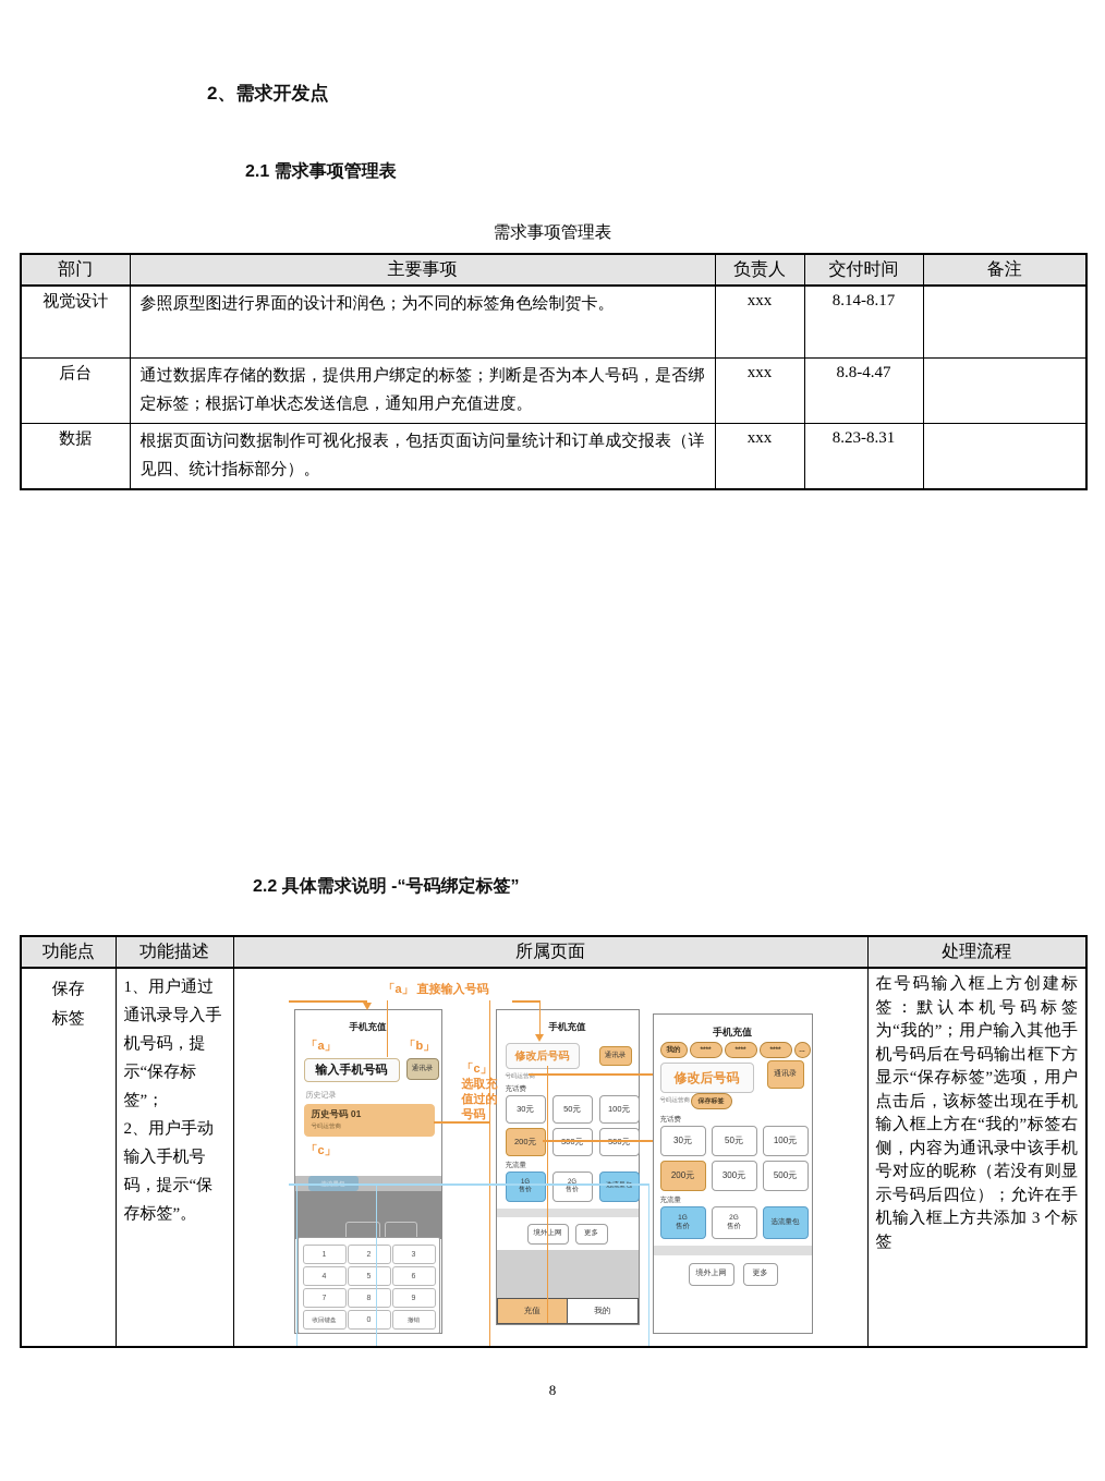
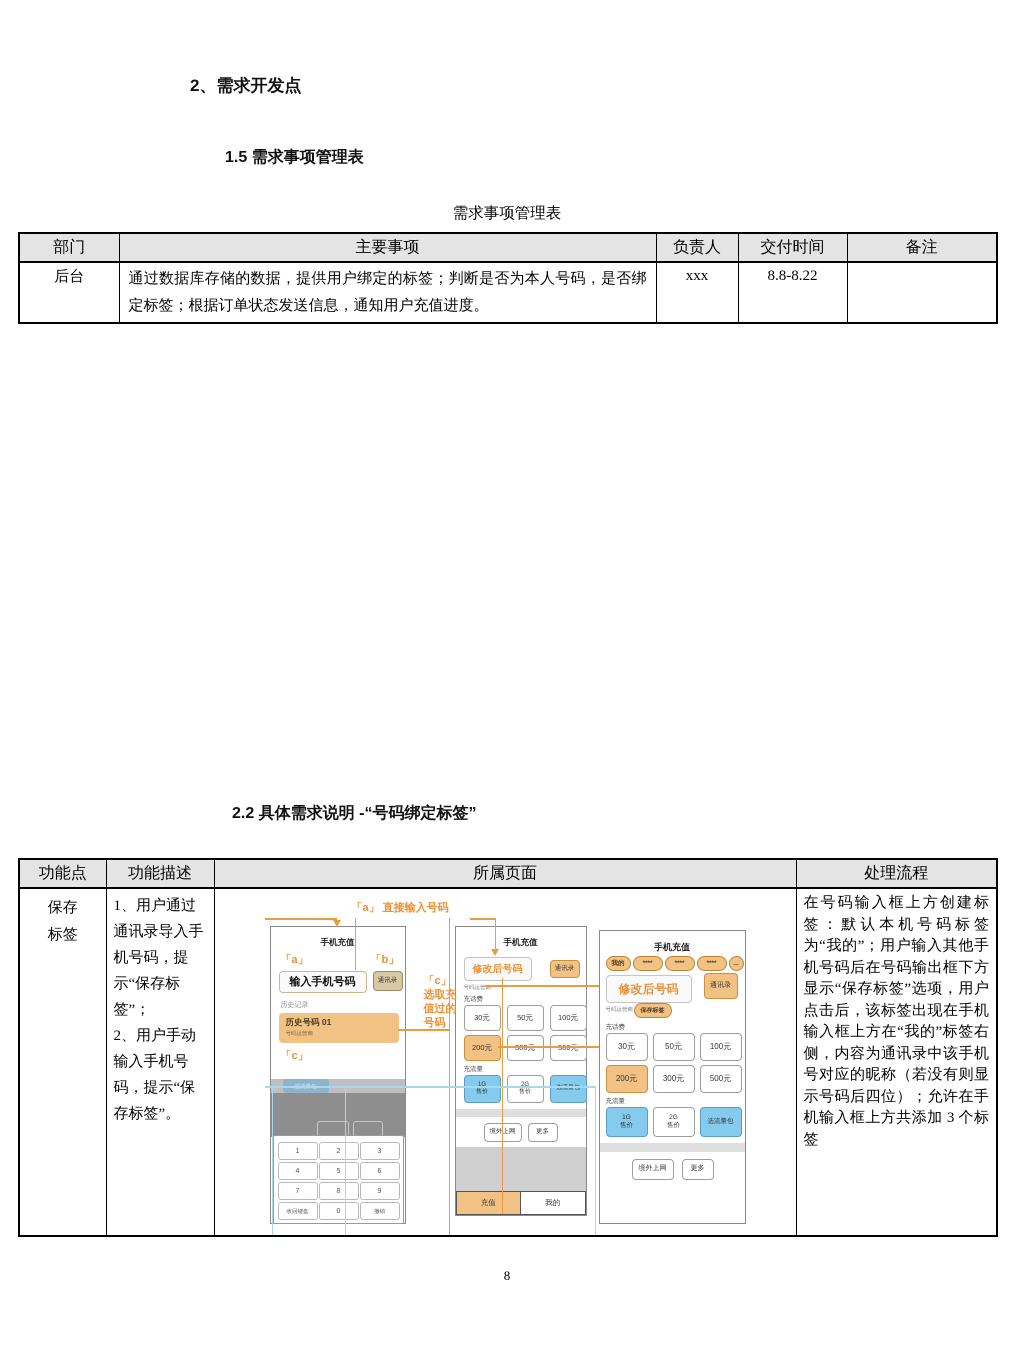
  2、需求开发点
- 2.1 需求事项管理表
+ 1.5 需求事项管理表
  需求事项管理表
  部门	主要事项	负责人	交付时间	备注
- 视觉设计	参照原型图进行界面的设计和润色；为不同的标签角色绘制贺卡。	xxx	8.14-8.17
- 后台	通过数据库存储的数据，提供用户绑定的标签；判断是否为本人号码，是否绑定标签；根据订单状态发送信息，通知用户充值进度。	xxx	8.8-4.47
+ 后台	通过数据库存储的数据，提供用户绑定的标签；判断是否为本人号码，是否绑定标签；根据订单状态发送信息，通知用户充值进度。	xxx	8.8-8.22
- 数据	根据页面访问数据制作可视化报表，包括页面访问量统计和订单成交报表（详见四、统计指标部分）。	xxx	8.23-8.31
  2.2 具体需求说明 -“号码绑定标签”
  功能点	功能描述	所属页面	处理流程
  保存 标签	1、用户通过通讯录导入手机号码，提示“保存标签”； 2、用户手动输入手机号码，提示“保存标签”。	「a」 直接输入号码 「c」 选取充 值过的 号码 手机充值 「a」 「b」 输入手机号码 历史号码 01 「c」 手机充值 修改后号码 30元 50元 100元 200元 300元 500元 充值 我的 手机充值 修改后号码 30元 50元 100元 200元 300元 500元	在号码输入框上方创建标签：默认本机号码标签为“我的”；用户输入其他手机号码后在号码输出框下方显示“保存标签”选项，用户点击后，该标签出现在手机输入框上方在“我的”标签右侧，内容为通讯录中该手机号对应的昵称（若没有则显示号码后四位）；允许在手机输入框上方共添加 3 个标签
  8
